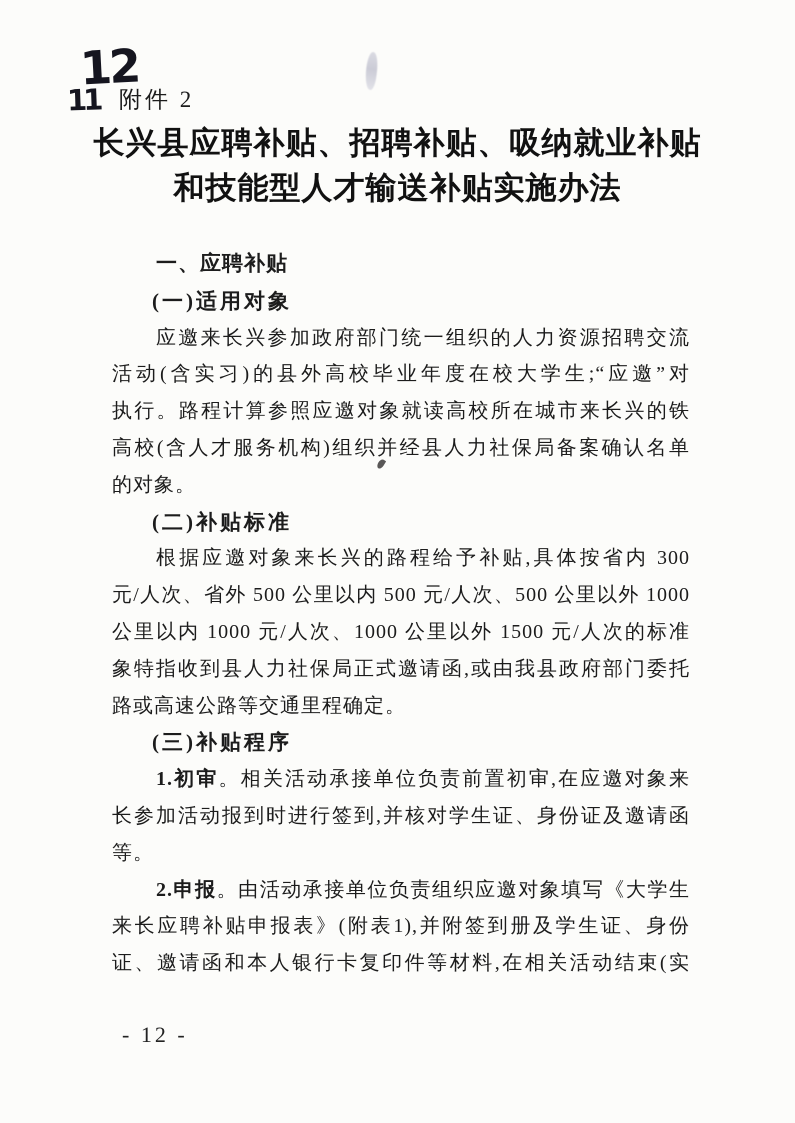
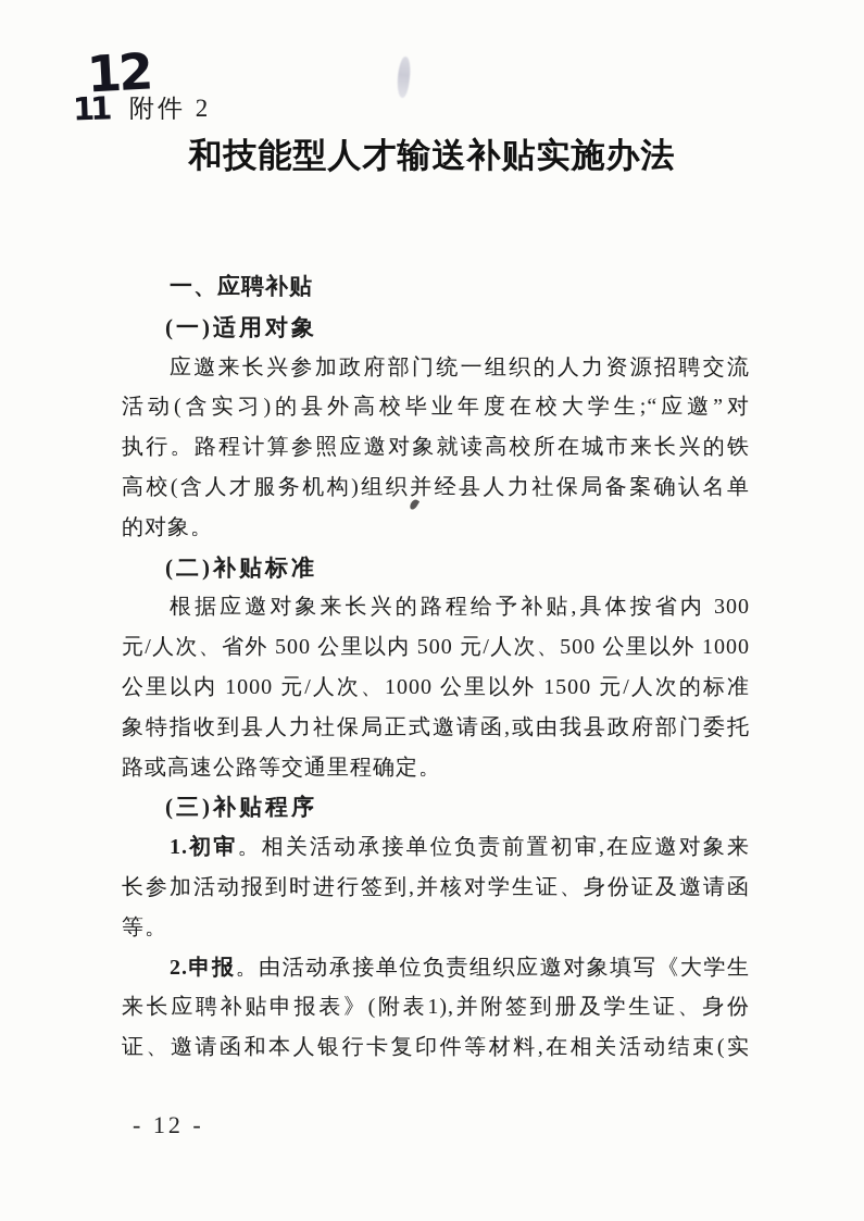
  附件 2
- 长兴县应聘补贴、招聘补贴、吸纳就业补贴
  和技能型人才输送补贴实施办法
  一、应聘补贴
  (一)适用对象
  应邀来长兴参加政府部门统一组织的人力资源招聘交流
  活动(含实习)的县外高校毕业年度在校大学生;“应邀”对
  执行。路程计算参照应邀对象就读高校所在城市来长兴的铁
  高校(含人才服务机构)组织并经县人力社保局备案确认名单
  的对象。
  (二)补贴标准
  根据应邀对象来长兴的路程给予补贴,具体按省内 300
  元/人次、省外 500 公里以内 500 元/人次、500 公里以外 1000
  公里以内 1000 元/人次、1000 公里以外 1500 元/人次的标准
  象特指收到县人力社保局正式邀请函,或由我县政府部门委托
  路或高速公路等交通里程确定。
  (三)补贴程序
  1.初审。相关活动承接单位负责前置初审,在应邀对象来
  长参加活动报到时进行签到,并核对学生证、身份证及邀请函
  等。
  2.申报。由活动承接单位负责组织应邀对象填写《大学生
  来长应聘补贴申报表》(附表1),并附签到册及学生证、身份
  证、邀请函和本人银行卡复印件等材料,在相关活动结束(实
  - 12 -
